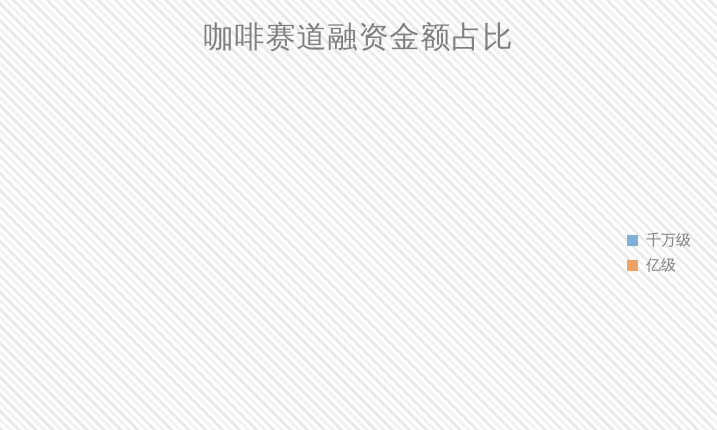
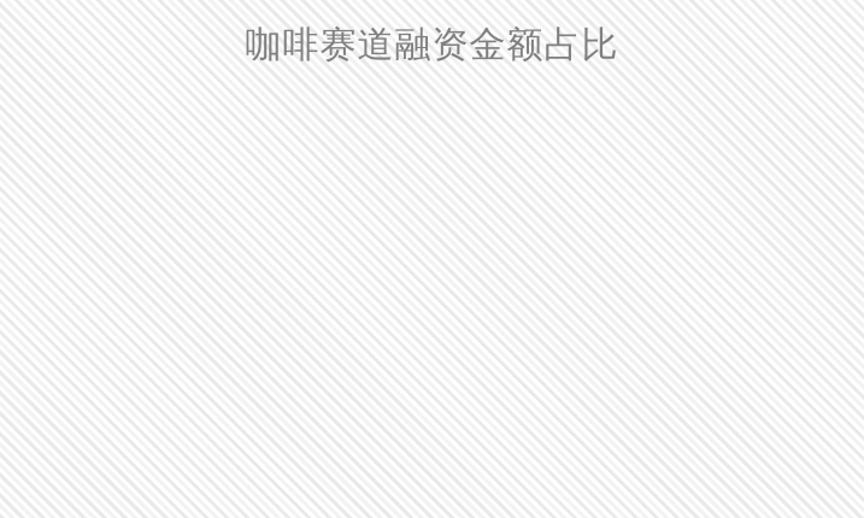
  咖啡赛道融资金额占比
- 千万级
- 亿级
